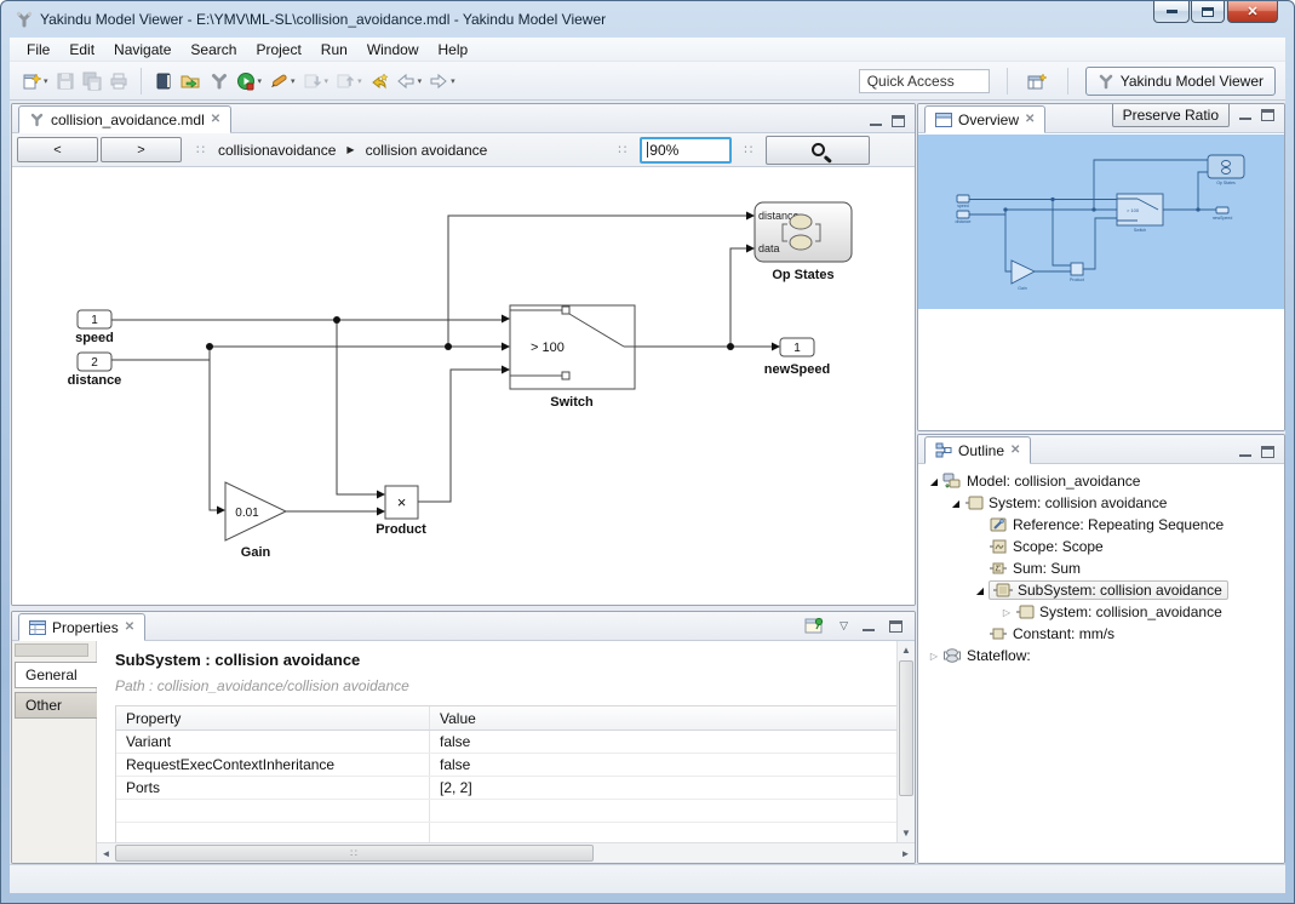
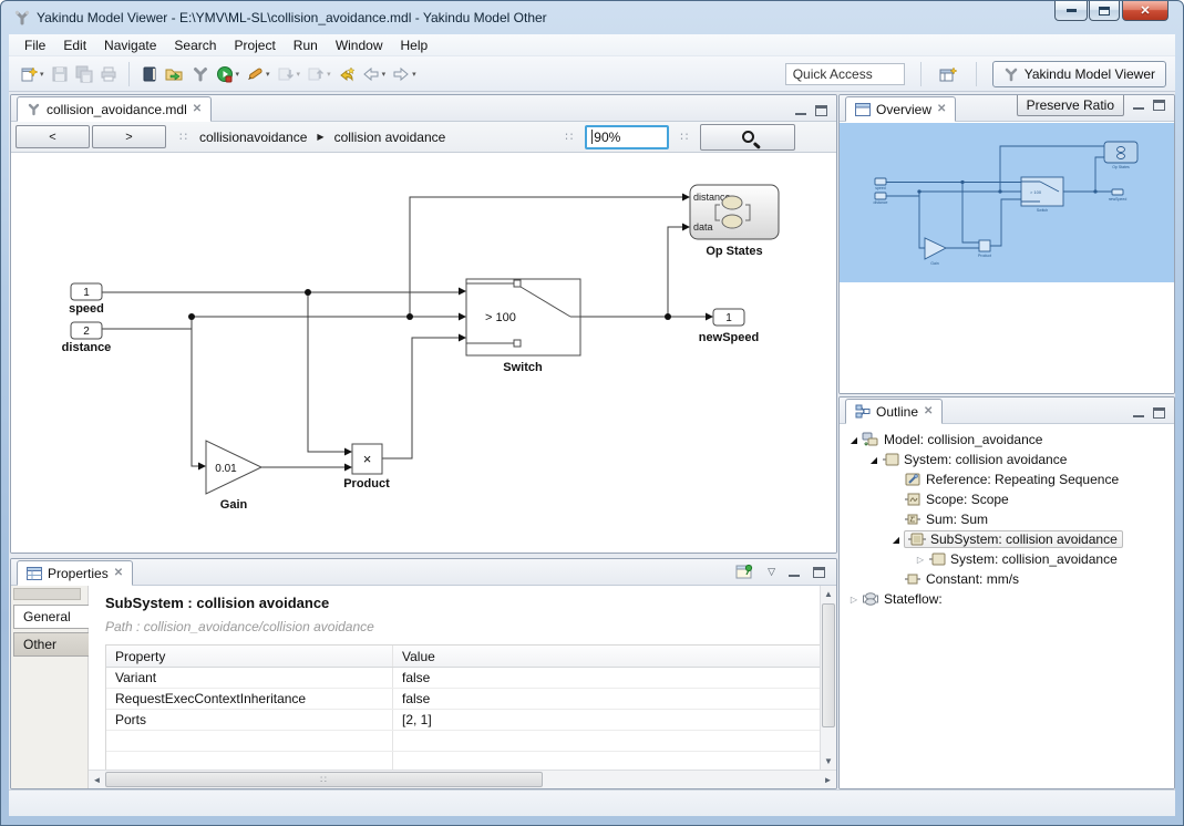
- Yakindu Model Viewer - E:\YMV\ML-SL\collision_avoidance.mdl - Yakindu Model Viewer
+ Yakindu Model Viewer - E:\YMV\ML-SL\collision_avoidance.mdl - Yakindu Model Other
  ✕
  File
  Edit
  Navigate
  Search
  Project
  Run
  Window
  Help
  Quick Access
  Yakindu Model Viewer
  collision_avoidance.mdl
  ✕
  <
  >
  ∷
  collisionavoidance
  ▶
  collision avoidance
  ∷
  90%
  ∷
  1
  speed
  2
  distance
  0.01
  Gain
  ×
  Product
  > 100
  Switch
  distanc
  data
  Op States
  1
  newSpeed
  Properties
  ✕
  ▽
  General
  Other
  SubSystem : collision avoidance
  Path : collision_avoidance/collision avoidance
  Property
  Value
  Variant
  false
  RequestExecContextInheritance
  false
  Ports
- [2, 2]
+ [2, 1]
  ▲
  ▼
  ◄
  ∷
  ►
  Overview
  ✕
  Preserve Ratio
  Outline
  ✕
  ◢
  Model: collision_avoidance
  ◢
  System: collision avoidance
  Reference: Repeating Sequence
  Scope: Scope
  Sum: Sum
  ◢
  SubSystem: collision avoidance
  ▷
  System: collision_avoidance
  Constant: mm/s
  ▷
  Stateflow:
